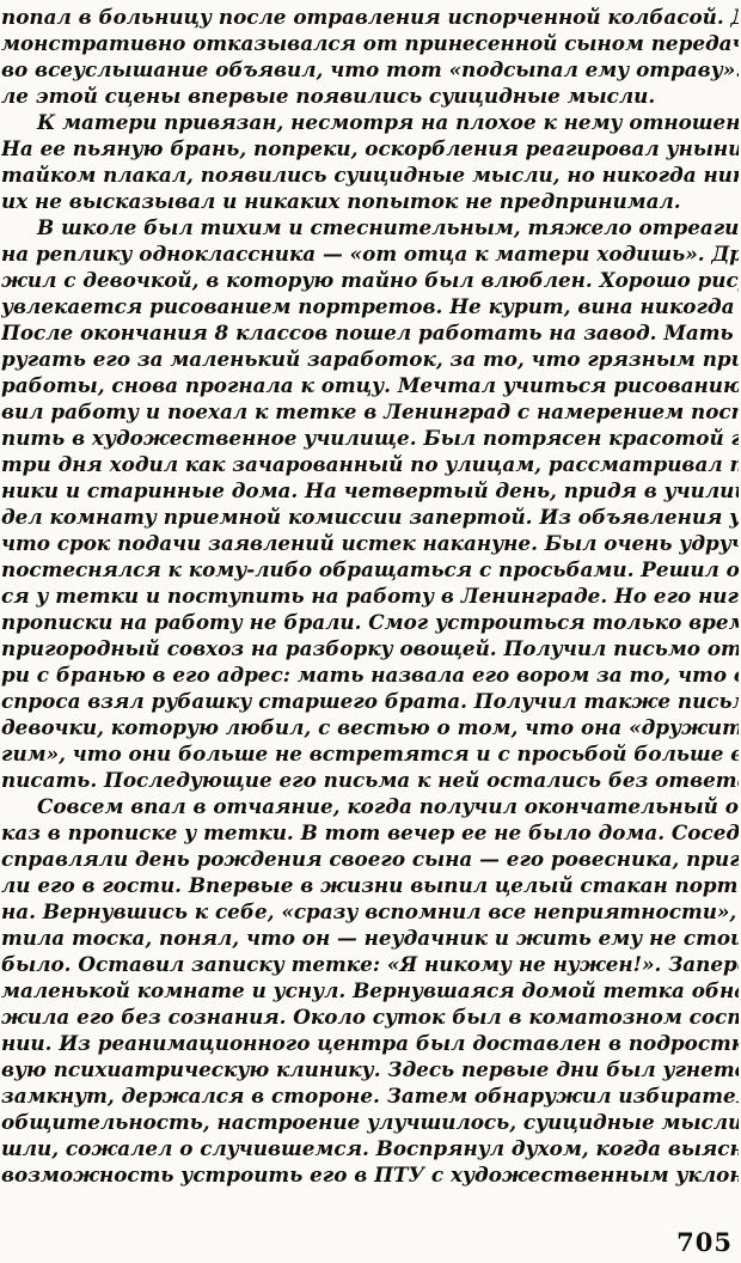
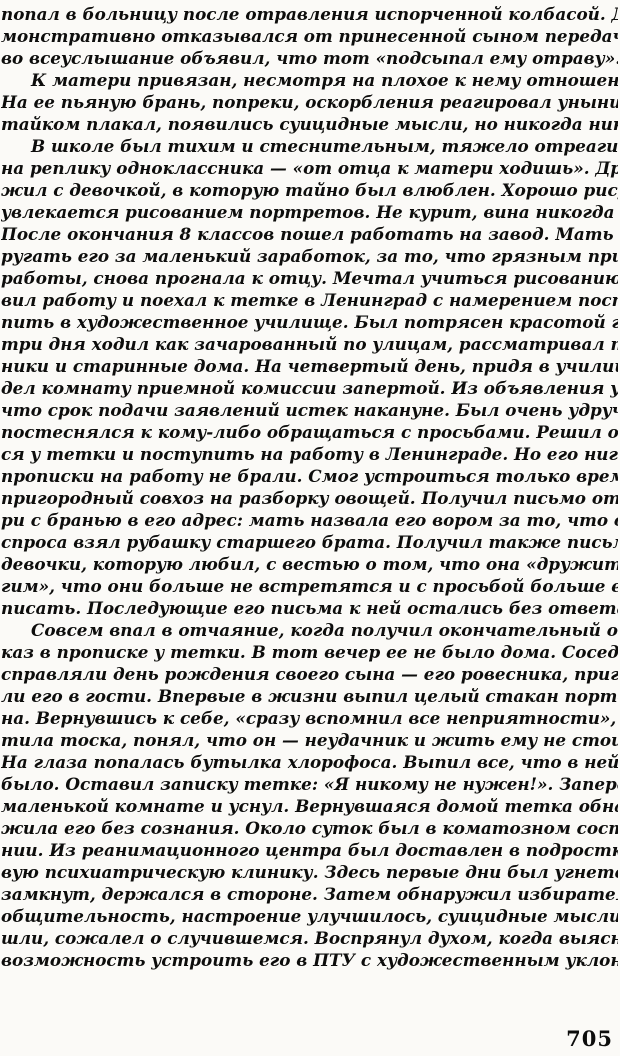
  попал в больницу после отравления испорченной колбасой.
  монстративно отказывался от принесенной сыном переда
  во всеуслышание объявил, что тот «подсыпал ему отраву»
- ле этой сцены впервые появились суицидные мысли.
  К матери привязан, несмотря на плохое к нему отношен
  На ее пьяную брань, попреки, оскорбления реагировал уныни
  тайком плакал, появились суицидные мысли, но никогда ни
- их не высказывал и никаких попыток не предпринимал.
  В школе был тихим и стеснительным, тяжело отреаги
  на реплику одноклассника — «от отца к матери ходишь». Др
  жил с девочкой, в которую тайно был влюблен. Хорошо рис
  увлекается рисованием портретов. Не курит, вина никогда
  После окончания 8 классов пошел работать на завод. Мать
  ругать его за маленький заработок, за то, что грязным при
  работы, снова прогнала к отцу. Мечтал учиться рисованию
  вил работу и поехал к тетке в Ленинград с намерением пос
  пить в художественное училище. Был потрясен красотой г
  три дня ходил как зачарованный по улицам, рассматривал п
  ники и старинные дома. На четвертый день, придя в учили
  дел комнату приемной комиссии запертой. Из объявления у
  что срок подачи заявлений истек накануне. Был очень удруч
  постеснялся к кому-либо обращаться с просьбами. Решил о
  ся у тетки и поступить на работу в Ленинграде. Но его ниг
  прописки на работу не брали. Смог устроиться только врем
  пригородный совхоз на разборку овощей. Получил письмо от
  ри с бранью в его адрес: мать назвала его вором за то, что
  спроса взял рубашку старшего брата. Получил также пись
  девочки, которую любил, с вестью о том, что она «дружит
  гим», что они больше не встретятся и с просьбой больше е
  писать. Последующие его письма к ней остались без ответ
  Совсем впал в отчаяние, когда получил окончательный о
  каз в прописке у тетки. В тот вечер ее не было дома. Сосед
  справляли день рождения своего сына — его ровесника, приг
  ли его в гости. Впервые в жизни выпил целый стакан порт
  на. Вернувшись к себе, «сразу вспомнил все неприятности»,
  тила тоска, понял, что он — неудачник и жить ему не стои
+ На глаза попалась бутылка хлорофоса. Выпил все, что в ней
  было. Оставил записку тетке: «Я никому не нужен!». Запер
  маленькой комнате и уснул. Вернувшаяся домой тетка обн
  жила его без сознания. Около суток был в коматозном сост
  нии. Из реанимационного центра был доставлен в подростк
  вую психиатрическую клинику. Здесь первые дни был угнет
  замкнут, держался в стороне. Затем обнаружил избирате
  общительность, настроение улучшилось, суицидные мысли
  шли, сожалел о случившемся. Воспрянул духом, когда выясн
  возможность устроить его в ПТУ с художественным уклон
  705
